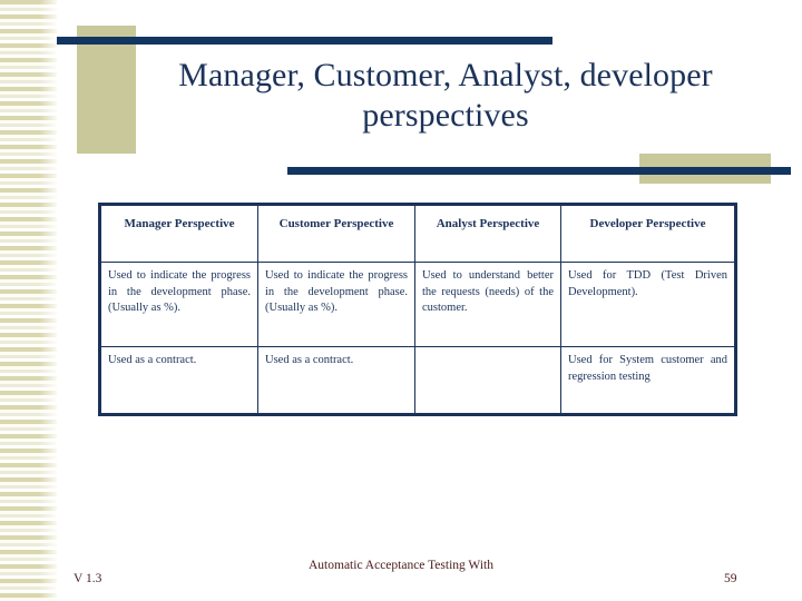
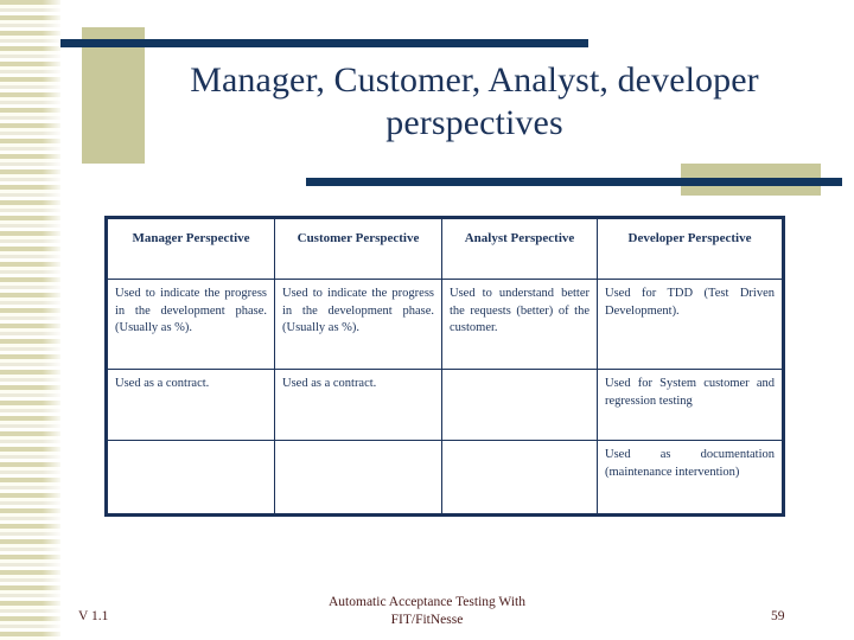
  Manager, Customer, Analyst, developer perspectives
  Manager Perspective	Customer Perspective	Analyst Perspective	Developer Perspective
- Used to indicate the progress in the development phase. (Usually as %).	Used to indicate the progress in the development phase. (Usually as %).	Used to understand better the requests (needs) of the customer.	Used for TDD (Test Driven Development).
+ Used to indicate the progress in the development phase. (Usually as %).	Used to indicate the progress in the development phase. (Usually as %).	Used to understand better the requests (better) of the customer.	Used for TDD (Test Driven Development).
  Used as a contract.	Used as a contract.		Used for System customer and regression testing
+ 			Used as documentation (maintenance intervention)
- V 1.3
+ V 1.1
  Automatic Acceptance Testing With
+ FIT/FitNesse
  59
